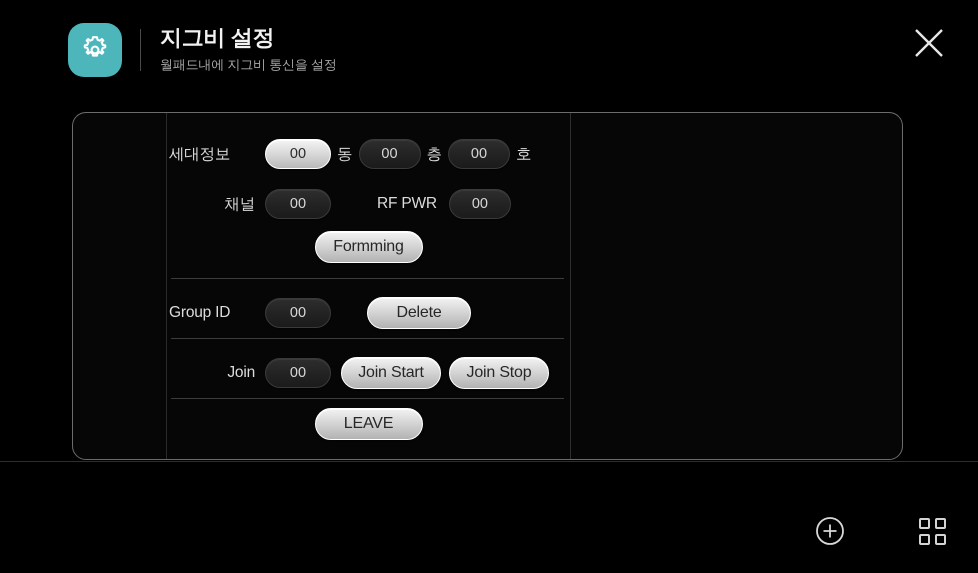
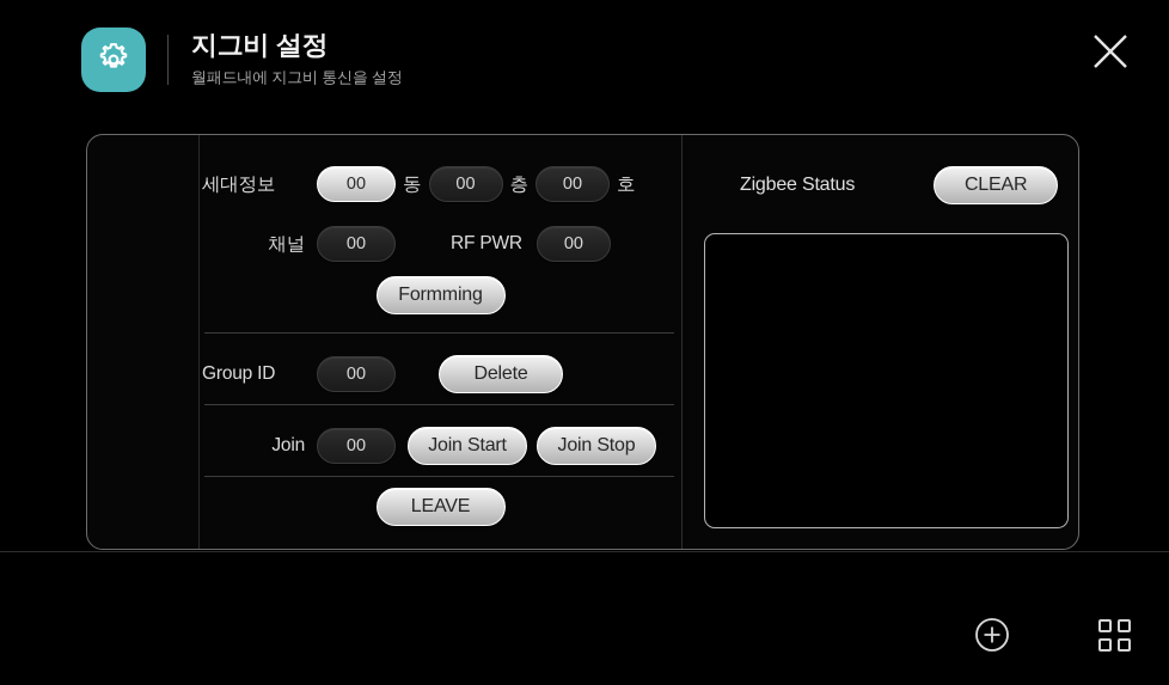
  지그비 설정
  월패드내에 지그비 통신을 설정
  세대정보
  00
  동
  00
  층
  00
  호
  채널
  00
  RF PWR
  00
  Formming
  Group ID
  00
  Delete
  Join
  00
  Join Start
  Join Stop
  LEAVE
+ Zigbee Status
+ CLEAR
